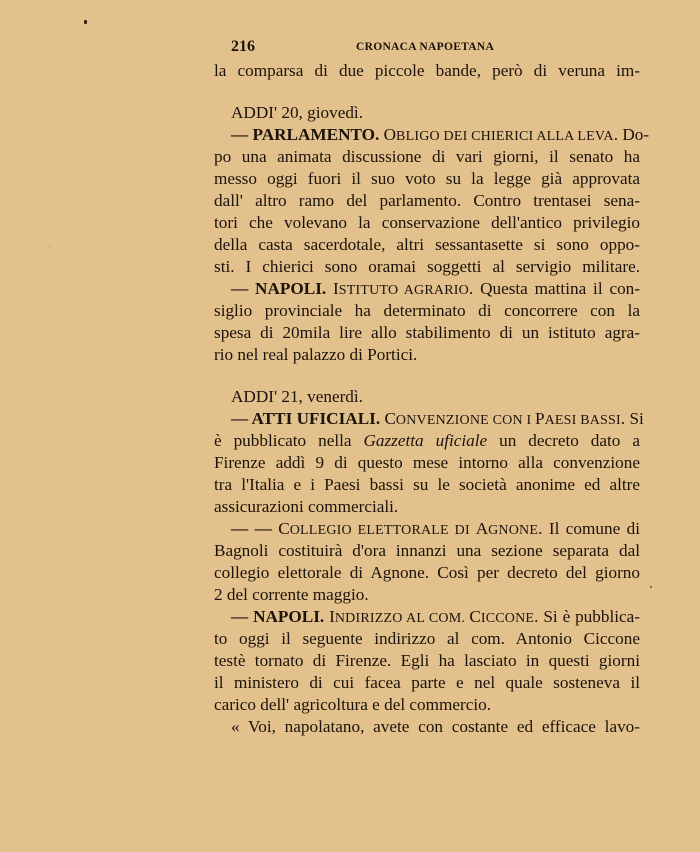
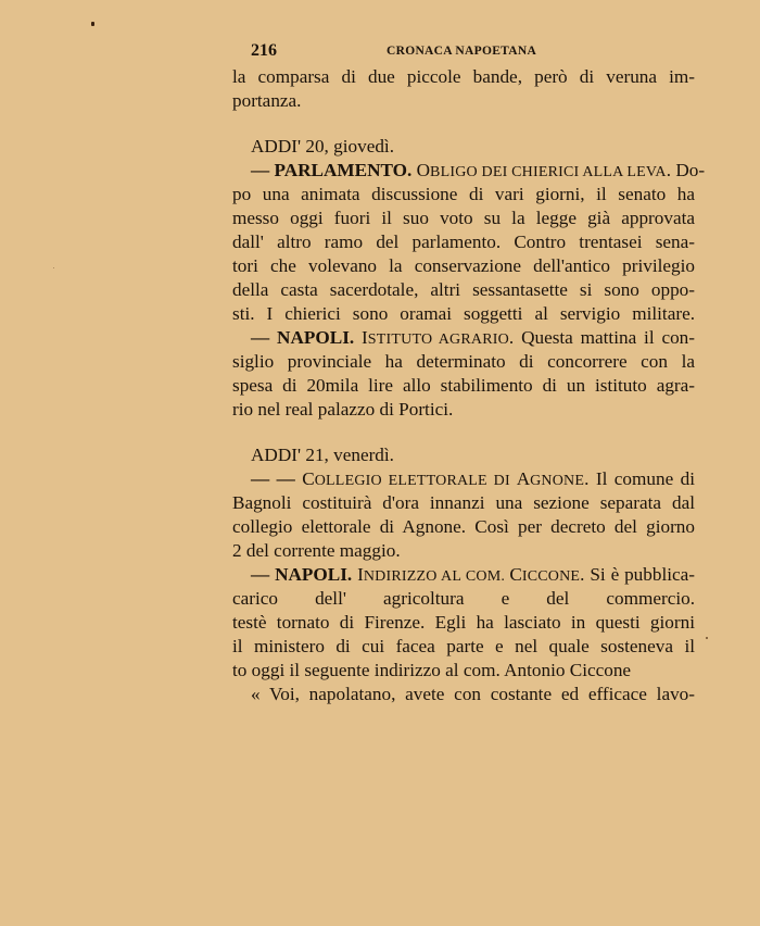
  216
  CRONACA NAPOETANA
  la comparsa di due piccole bande, però di veruna im-
+ portanza.
  ADDI' 20, giovedì.
  — PARLAMENTO. OBLIGO DEI CHIERICI ALLA LEVA. Do-
  po una animata discussione di vari giorni, il senato ha
  messo oggi fuori il suo voto su la legge già approvata
  dall' altro ramo del parlamento. Contro trentasei sena-
  tori che volevano la conservazione dell'antico privilegio
  della casta sacerdotale, altri sessantasette si sono oppo-
  sti. I chierici sono oramai soggetti al servigio militare.
  — NAPOLI. ISTITUTO AGRARIO. Questa mattina il con-
  siglio provinciale ha determinato di concorrere con la
  spesa di 20mila lire allo stabilimento di un istituto agra-
  rio nel real palazzo di Portici.
  ADDI' 21, venerdì.
- — ATTI UFICIALI. CONVENZIONE CON I PAESI BASSI. Si
- è pubblicato nella Gazzetta uficiale un decreto dato a
- Firenze addì 9 di questo mese intorno alla convenzione
- tra l'Italia e i Paesi bassi su le società anonime ed altre
- assicurazioni commerciali.
  — — COLLEGIO ELETTORALE DI AGNONE. Il comune di
  Bagnoli costituirà d'ora innanzi una sezione separata dal
  collegio elettorale di Agnone. Così per decreto del giorno
  2 del corrente maggio.
  — NAPOLI. INDIRIZZO AL COM. CICCONE. Si è pubblica-
- to oggi il seguente indirizzo al com. Antonio Ciccone
+ carico dell' agricoltura e del commercio.
  testè tornato di Firenze. Egli ha lasciato in questi giorni
  il ministero di cui facea parte e nel quale sosteneva il
- carico dell' agricoltura e del commercio.
+ to oggi il seguente indirizzo al com. Antonio Ciccone
  « Voi, napolatano, avete con costante ed efficace lavo-
